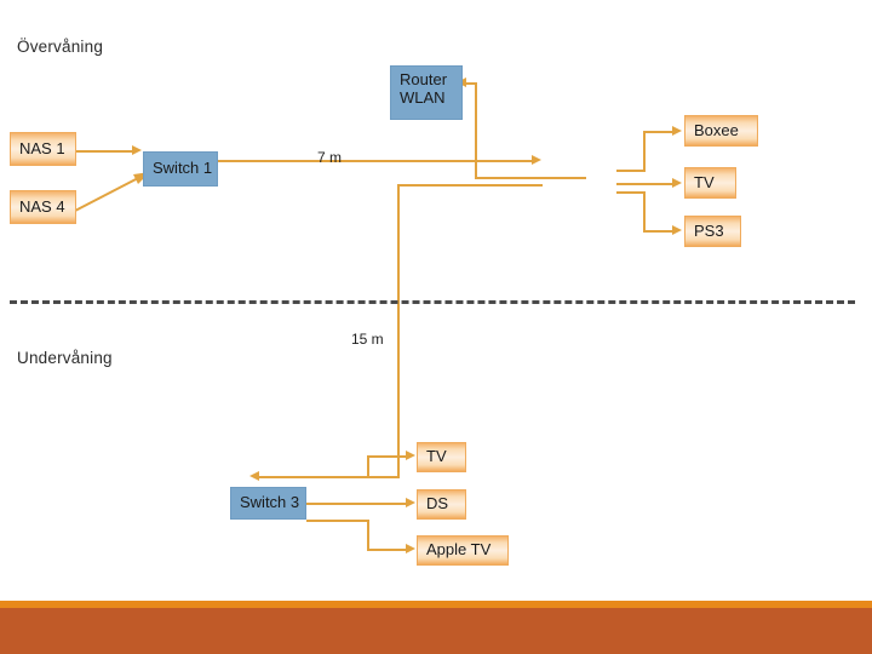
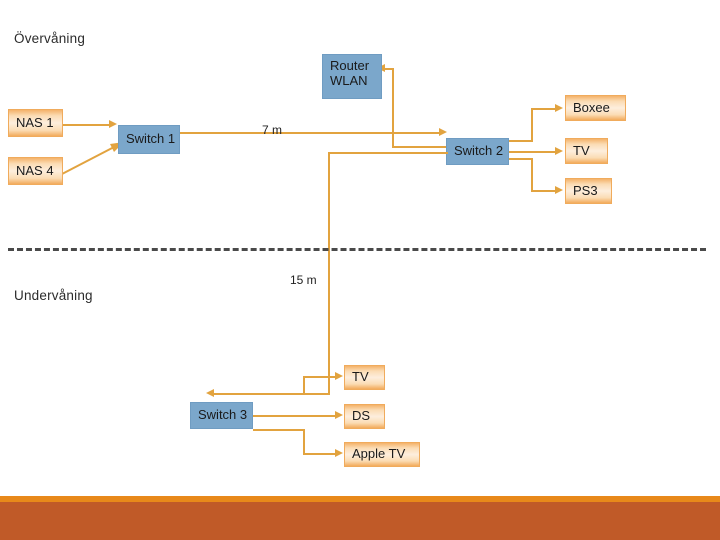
  Övervåning
  Undervåning
  7 m
  NAS 1
  NAS 4
  Switch 1
  Router
  WLAN
+ Switch 2
  Boxee
  TV
  PS3
  15 m
  Switch 3
  TV
  DS
  Apple TV
